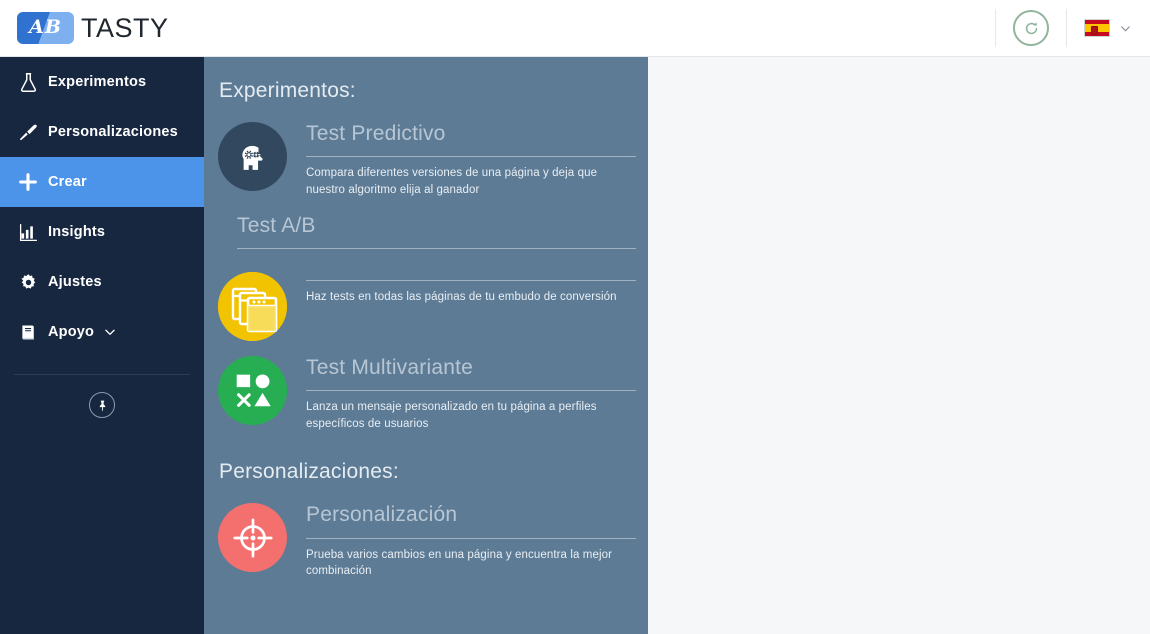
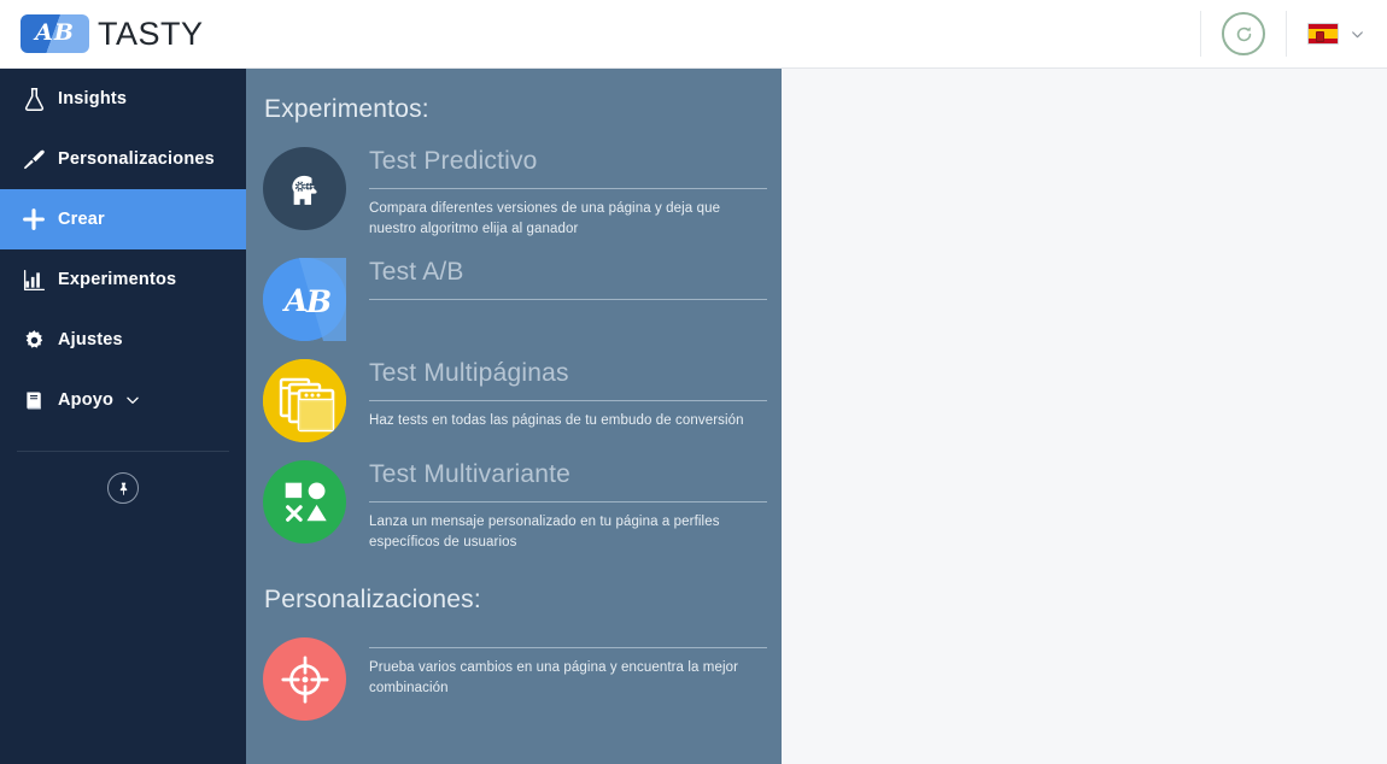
  AB
  TASTY
- Experimentos
+ Insights
  Personalizaciones
  Crear
- Insights
+ Experimentos
  Ajustes
  Apoyo
  Experimentos:
  Test Predictivo
  Compara diferentes versiones de una página y deja que nuestro algoritmo elija al ganador
+ A
+ B
  Test A/B
+ Test Multipáginas
  Haz tests en todas las páginas de tu embudo de conversión
  Test Multivariante
  Lanza un mensaje personalizado en tu página a perfiles específicos de usuarios
  Personalizaciones:
- Personalización
  Prueba varios cambios en una página y encuentra la mejor combinación
